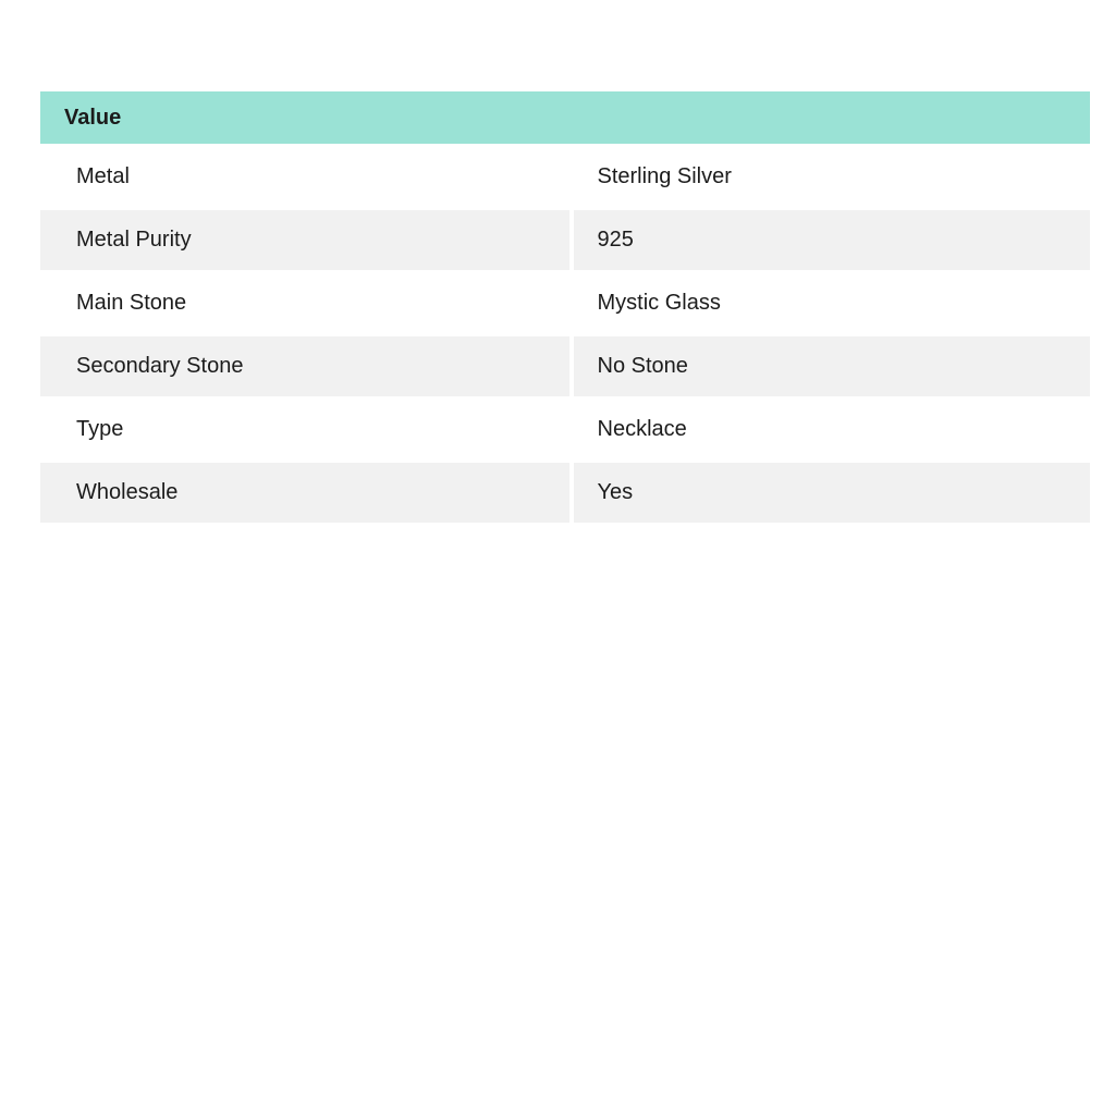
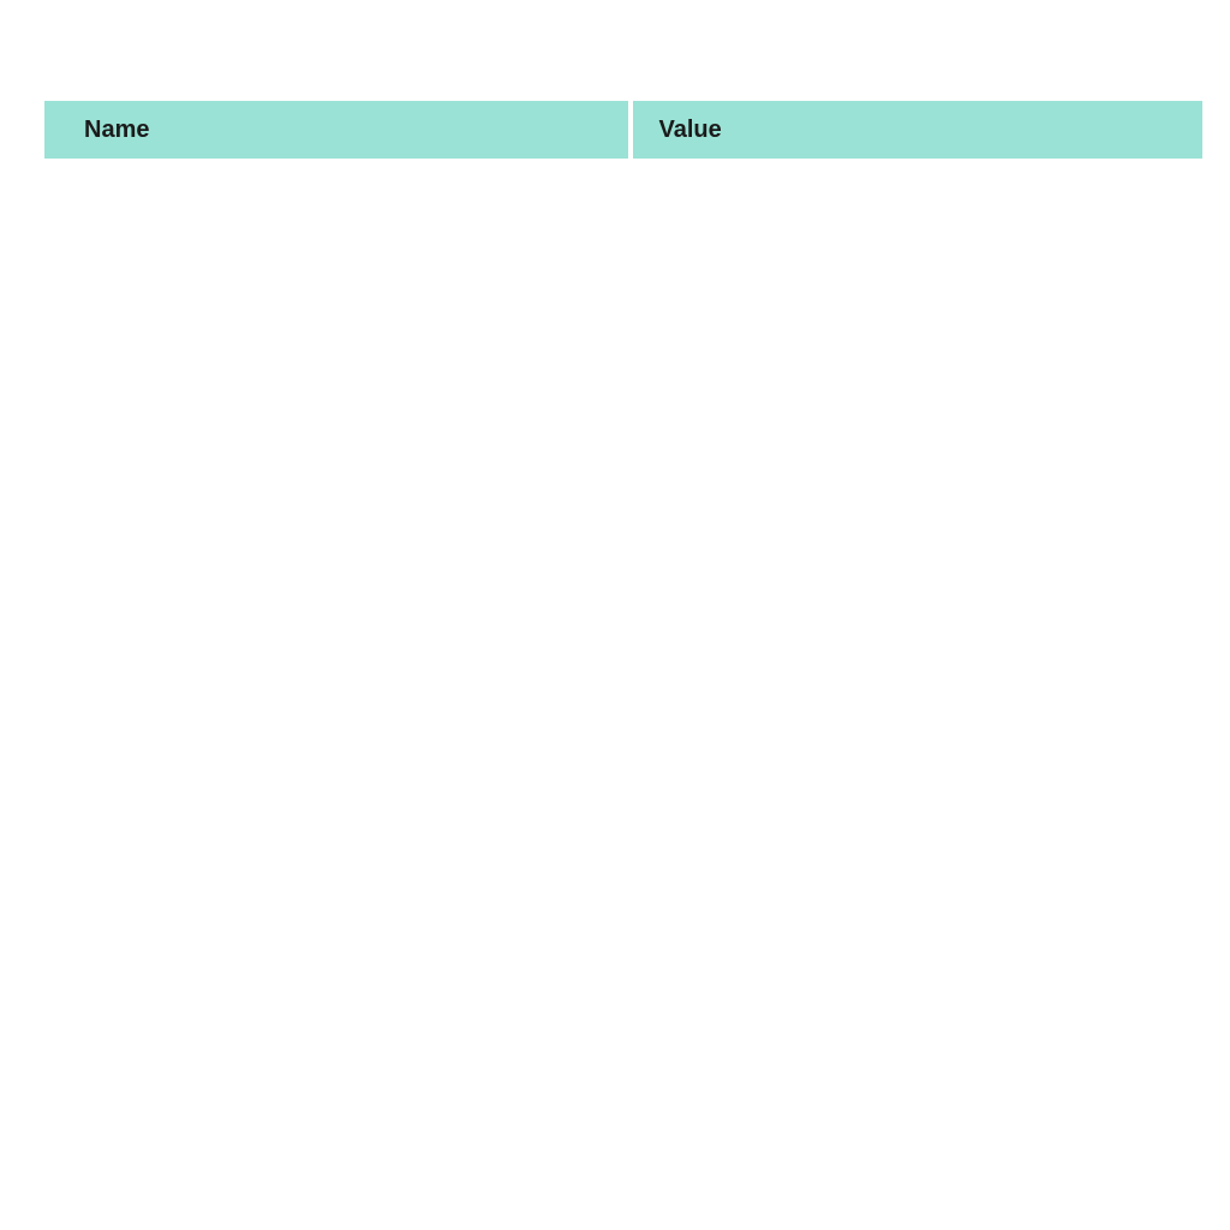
+ Name
  Value
- Metal
- Sterling Silver
- Metal Purity
- 925
- Main Stone
- Mystic Glass
- Secondary Stone
- No Stone
- Type
- Necklace
- Wholesale
- Yes
